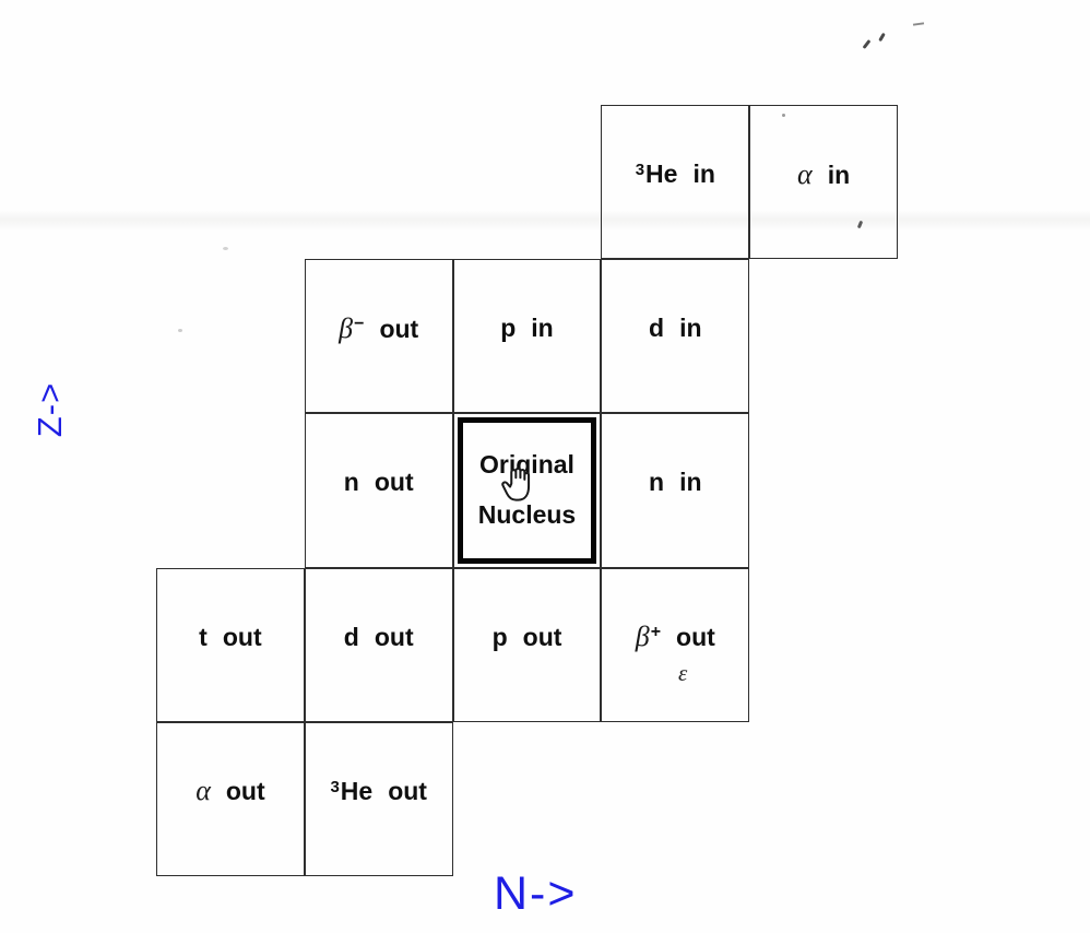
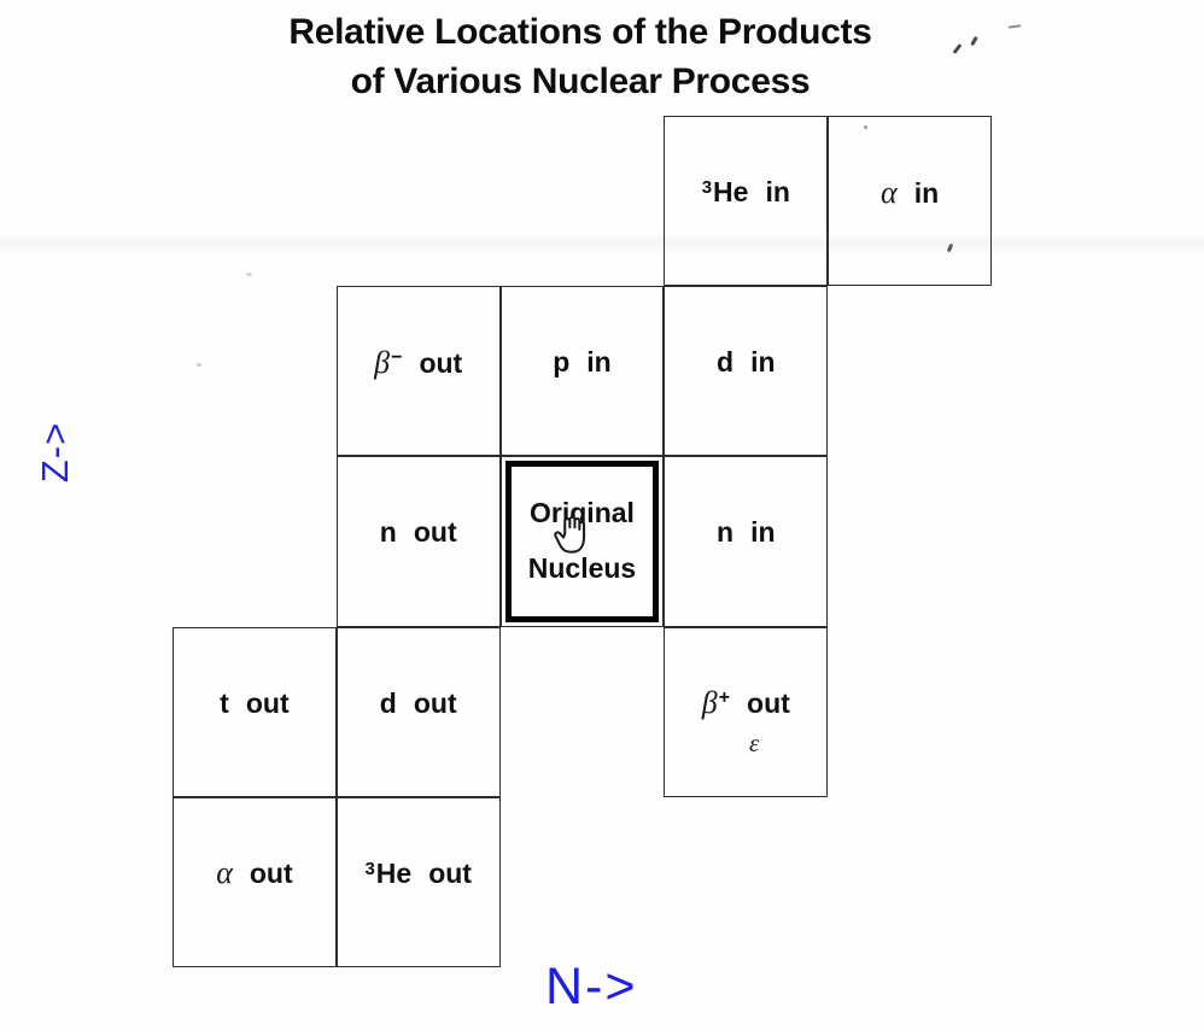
+ Relative Locations of the Products
+ of Various Nuclear Process
  3He in
  α in
  β− out
  p in
  d in
  n out
  Original
  Nucleus
  n in
  t out
  d out
- p out
  β+ out
  ε
  α out
  3He out
  N->
